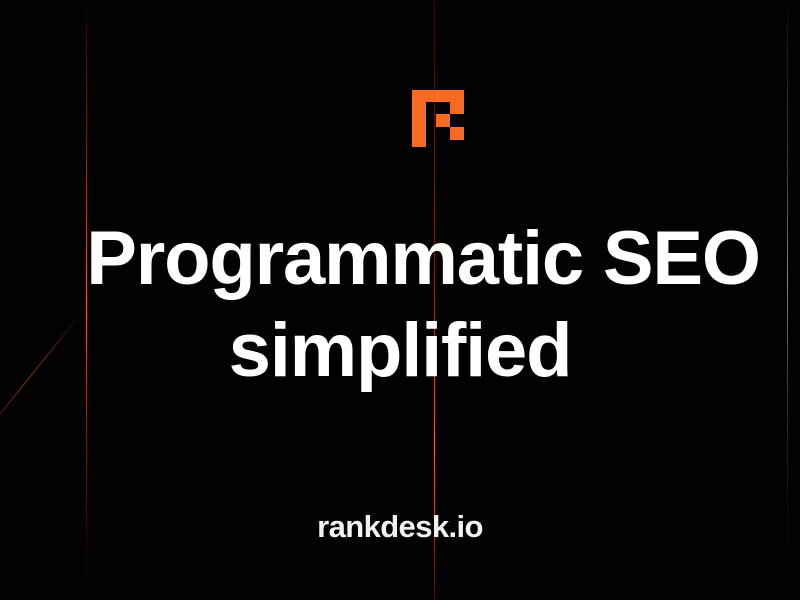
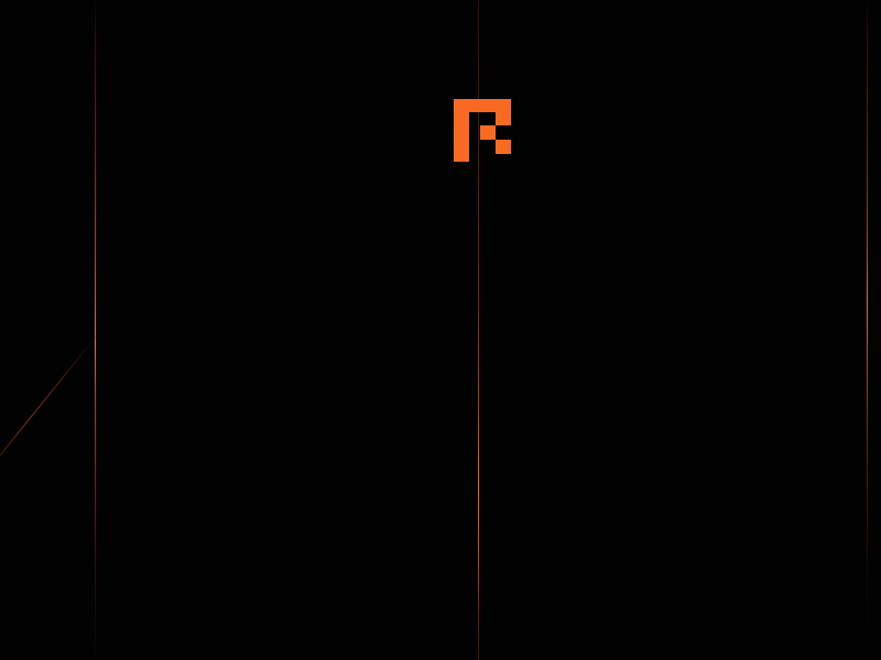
- Programmatic SEO
- simplified
- rankdesk.io
